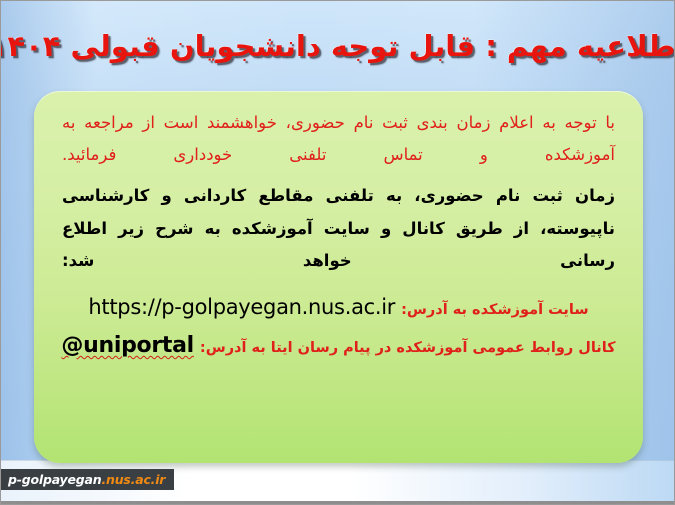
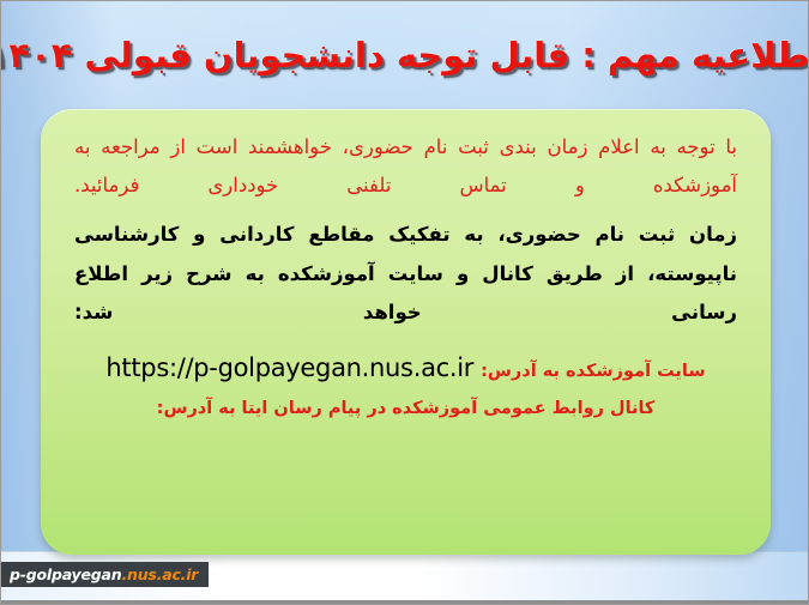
  طلاعیه مهم : قابل توجه دانشجویان قبولی ۴۰۴
  با توجه به اعلام زمان بندی ثبت نام حضوری، خواهشمند است از مراجعه به آموزشکده و تماس تلفنی خودداری فرمائید.
- زمان ثبت نام حضوری، به تلفنی مقاطع کاردانی و کارشناسی ناپیوسته، از طریق کانال و سایت آموزشکده به شرح زیر اطلاع رسانی خواهد شد:
+ زمان ثبت نام حضوری، به تفکیک مقاطع کاردانی و کارشناسی ناپیوسته، از طریق کانال و سایت آموزشکده به شرح زیر اطلاع رسانی خواهد شد:
  سایت آموزشکده به آدرس:
  https://p-golpayegan.nus.ac.ir
  کانال روابط عمومی آموزشکده در پیام رسان ایتا به آدرس:
- @uniportal
  p-golpayegan
  .nus.ac.ir
